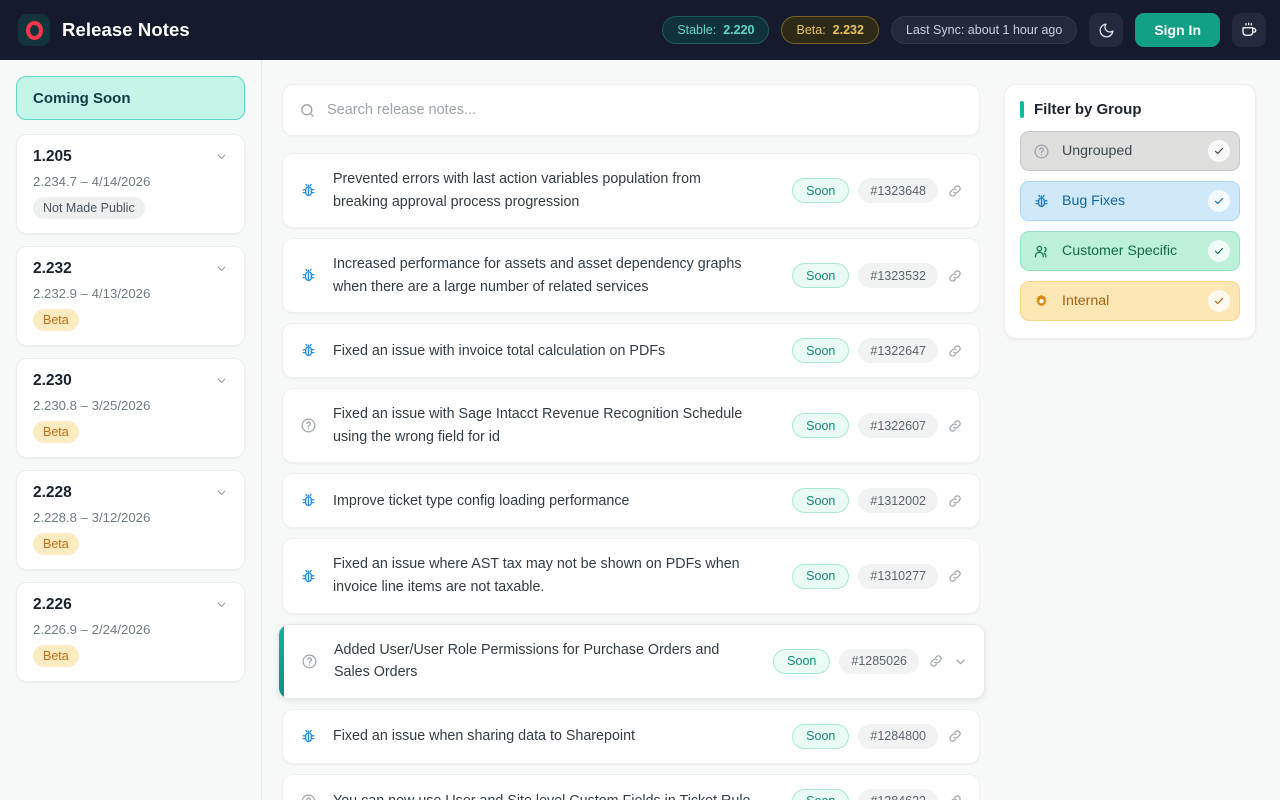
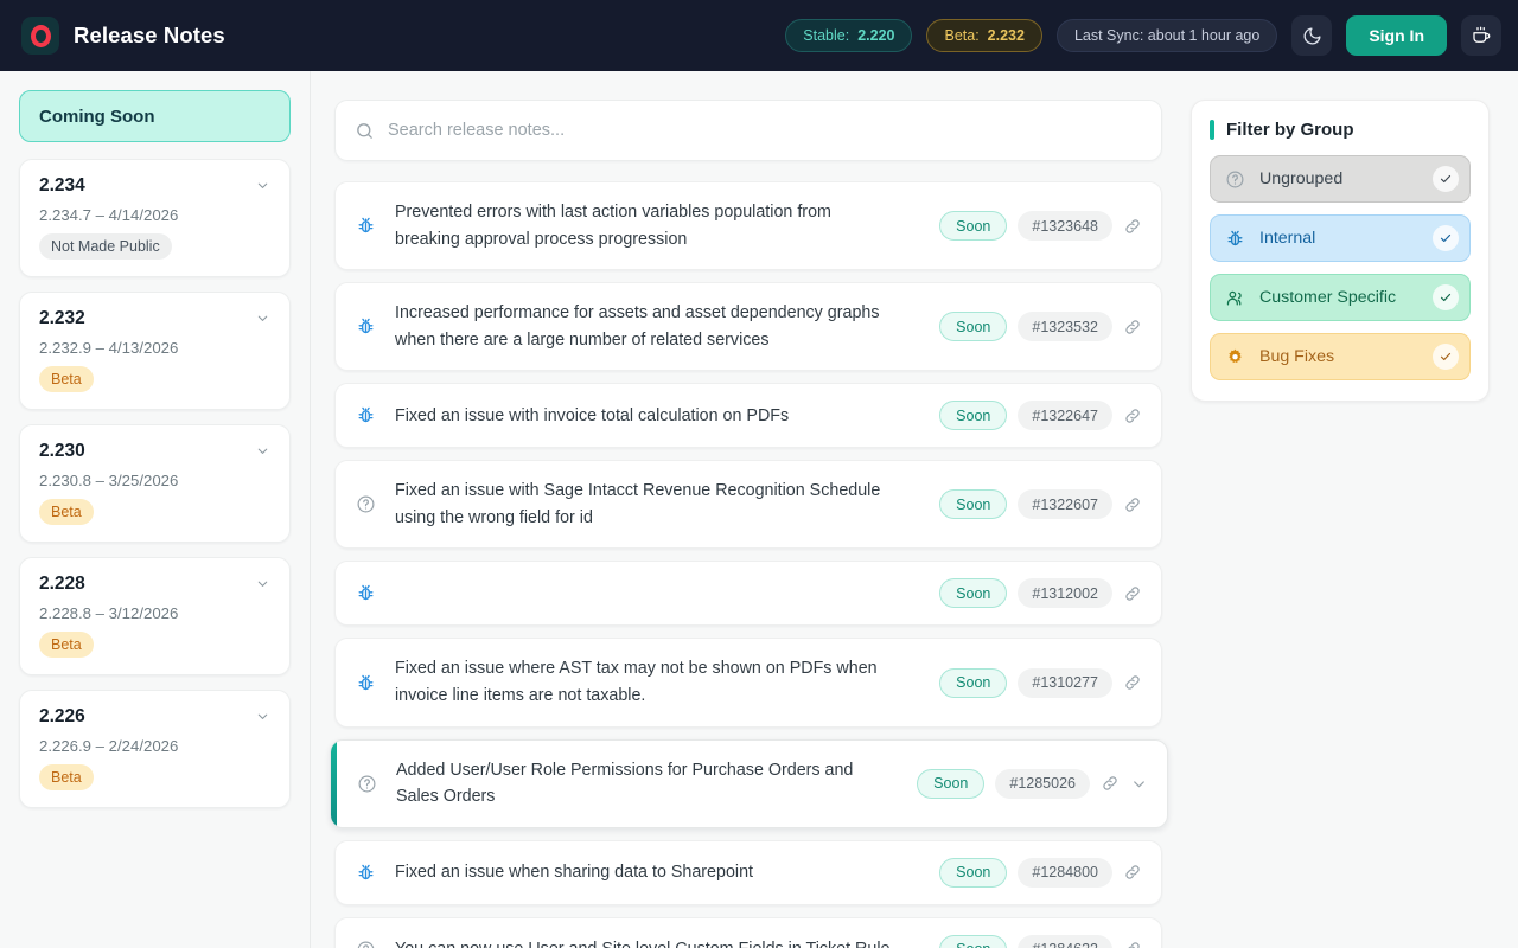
  Release Notes
  Stable:
  2.220
  Beta:
  2.232
  Last Sync: about 1 hour ago
  Sign In
  Coming Soon
- 1.205
+ 2.234
  2.234.7 – 4/14/2026
  Not Made Public
  2.232
  2.232.9 – 4/13/2026
  Beta
  2.230
  2.230.8 – 3/25/2026
  Beta
  2.228
  2.228.8 – 3/12/2026
  Beta
  2.226
  2.226.9 – 2/24/2026
  Beta
  Search release notes...
  Prevented errors with last action variables population from breaking approval process progression
  Soon
  #1323648
  Increased performance for assets and asset dependency graphs when there are a large number of related services
  Soon
  #1323532
  Fixed an issue with invoice total calculation on PDFs
  Soon
  #1322647
  Fixed an issue with Sage Intacct Revenue Recognition Schedule using the wrong field for id
  Soon
  #1322607
- Improve ticket type config loading performance
  Soon
  #1312002
  Fixed an issue where AST tax may not be shown on PDFs when invoice line items are not taxable.
  Soon
  #1310277
  Added User/User Role Permissions for Purchase Orders and Sales Orders
  Soon
  #1285026
  Fixed an issue when sharing data to Sharepoint
  Soon
  #1284800
  Filter by Group
  Ungrouped
- Bug Fixes
+ Internal
  Customer Specific
- Internal
+ Bug Fixes
